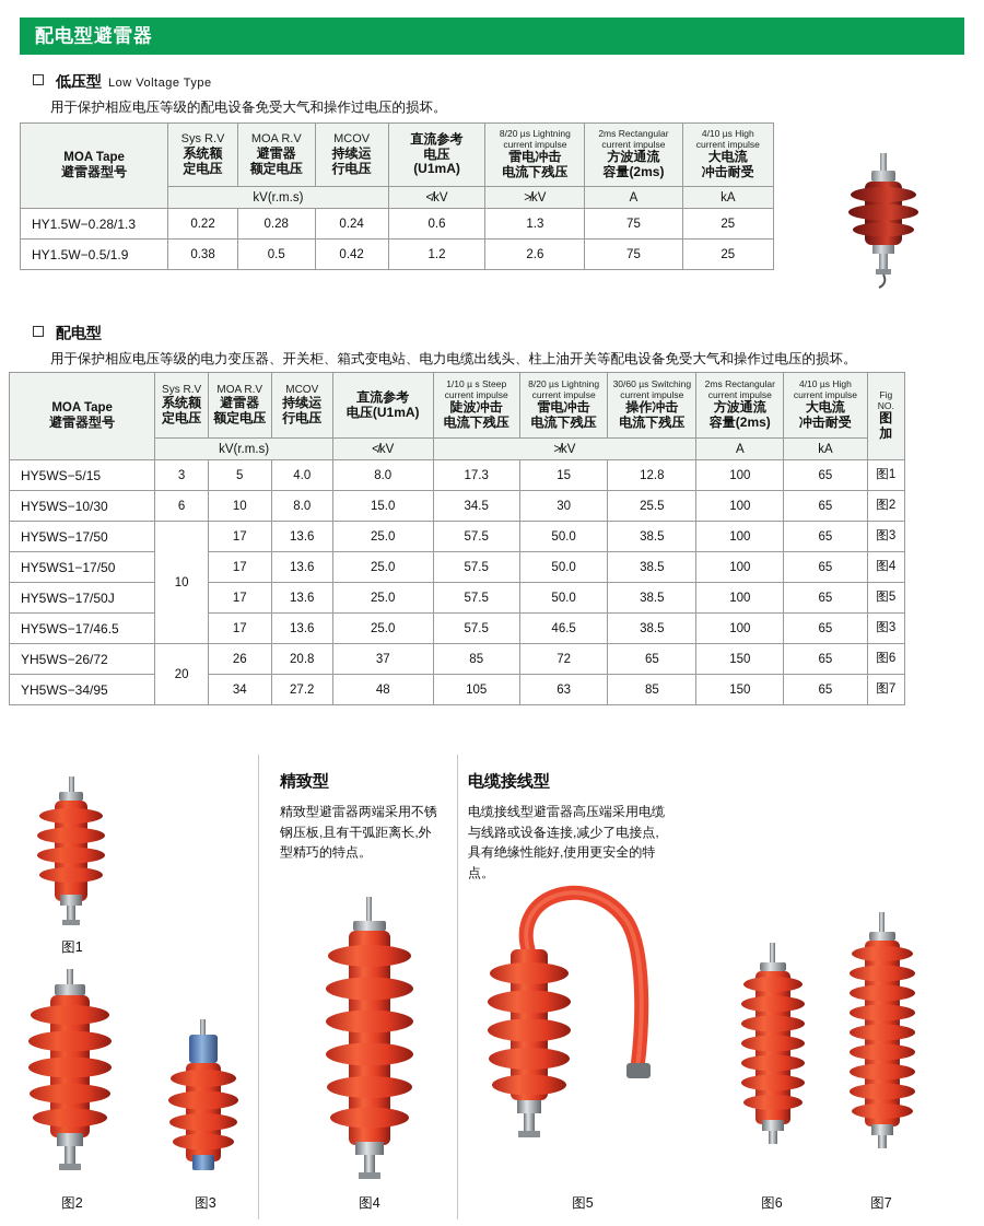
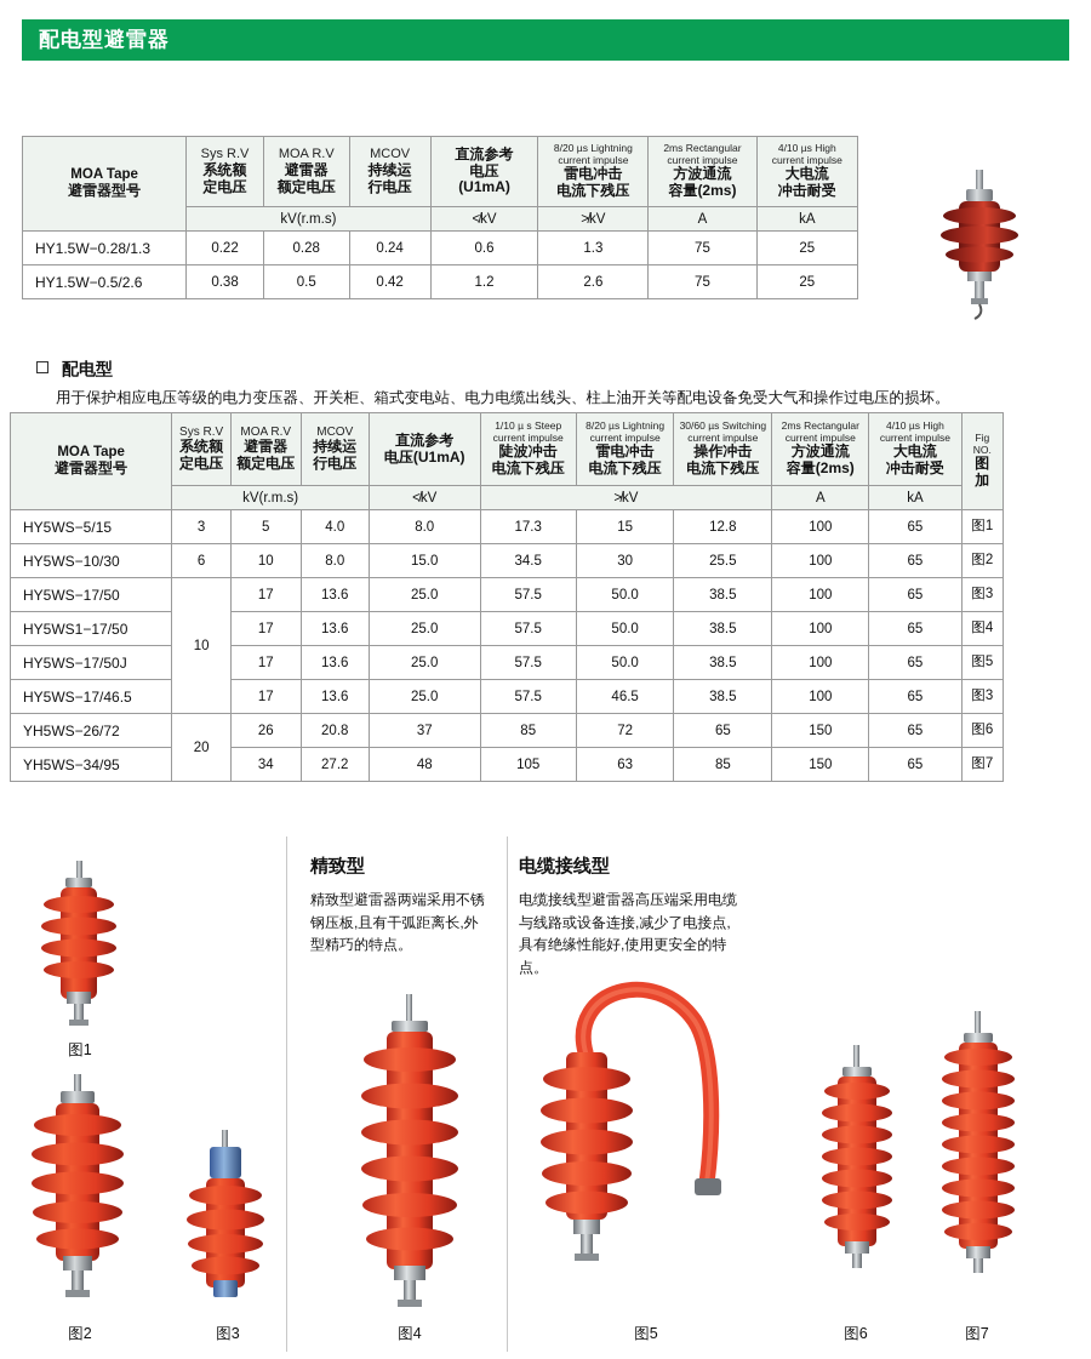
  配电型避雷器
- 低压型
- Low Voltage Type
- 用于保护相应电压等级的配电设备免受大气和操作过电压的损坏。
  MOA Tape 避雷器型号	Sys R.V 系统额 定电压	MOA R.V 避雷器 额定电压	MCOV 持续运 行电压	直流参考 电压 (U1mA)	8/20 µs Lightning current impulse 雷电冲击 电流下残压	2ms Rectangular current impulse 方波通流 容量(2ms)	4/10 µs High current impulse 大电流 冲击耐受
  kV(r.m.s)	≮kV	≯kV	A	kA
  HY1.5W−0.28/1.3	0.22	0.28	0.24	0.6	1.3	75	25
- HY1.5W−0.5/1.9	0.38	0.5	0.42	1.2	2.6	75	25
+ HY1.5W−0.5/2.6	0.38	0.5	0.42	1.2	2.6	75	25
  配电型
  用于保护相应电压等级的电力变压器、开关柜、箱式变电站、电力电缆出线头、柱上油开关等配电设备免受大气和操作过电压的损坏。
  MOA Tape 避雷器型号	Sys R.V 系统额 定电压	MOA R.V 避雷器 额定电压	MCOV 持续运 行电压	直流参考 电压(U1mA)	1/10 µ s Steep current impulse 陡波冲击 电流下残压	8/20 µs Lightning current impulse 雷电冲击 电流下残压	30/60 µs Switching current impulse 操作冲击 电流下残压	2ms Rectangular current impulse 方波通流 容量(2ms)	4/10 µs High current impulse 大电流 冲击耐受	Fig NO. 图 加
  kV(r.m.s)	≮kV	≯kV	A	kA
  HY5WS−5/15	3	5	4.0	8.0	17.3	15	12.8	100	65	图1
  HY5WS−10/30	6	10	8.0	15.0	34.5	30	25.5	100	65	图2
  HY5WS−17/50	10	17	13.6	25.0	57.5	50.0	38.5	100	65	图3
  HY5WS1−17/50	17	13.6	25.0	57.5	50.0	38.5	100	65	图4
  HY5WS−17/50J	17	13.6	25.0	57.5	50.0	38.5	100	65	图5
  HY5WS−17/46.5	17	13.6	25.0	57.5	46.5	38.5	100	65	图3
  YH5WS−26/72	20	26	20.8	37	85	72	65	150	65	图6
  YH5WS−34/95	34	27.2	48	105	63	85	150	65	图7
  图1
  图2
  图3
  精致型
  精致型避雷器两端采用不锈钢压板,且有干弧距离长,外型精巧的特点。
  图4
  电缆接线型
  电缆接线型避雷器高压端采用电缆与线路或设备连接,减少了电接点,具有绝缘性能好,使用更安全的特点。
  图5
  图6
  图7
